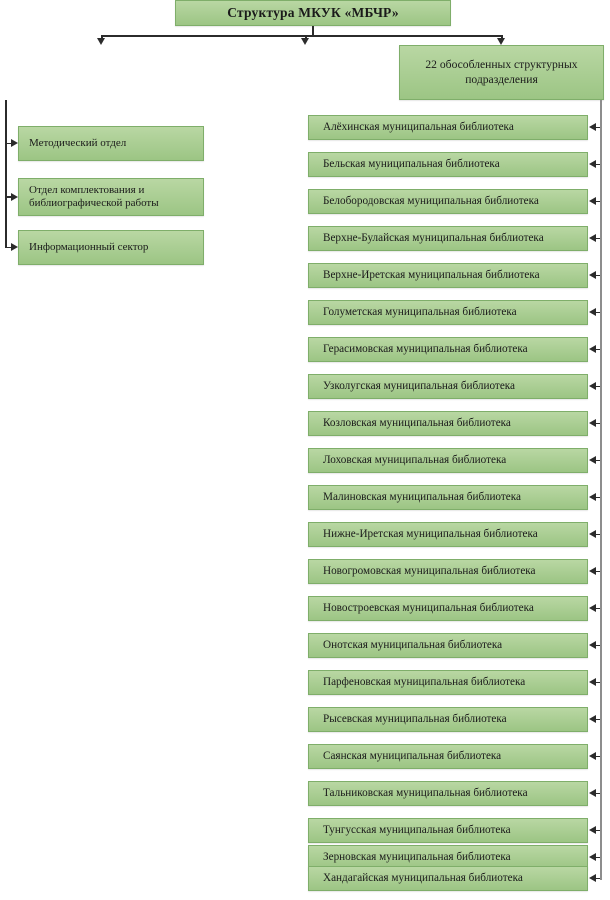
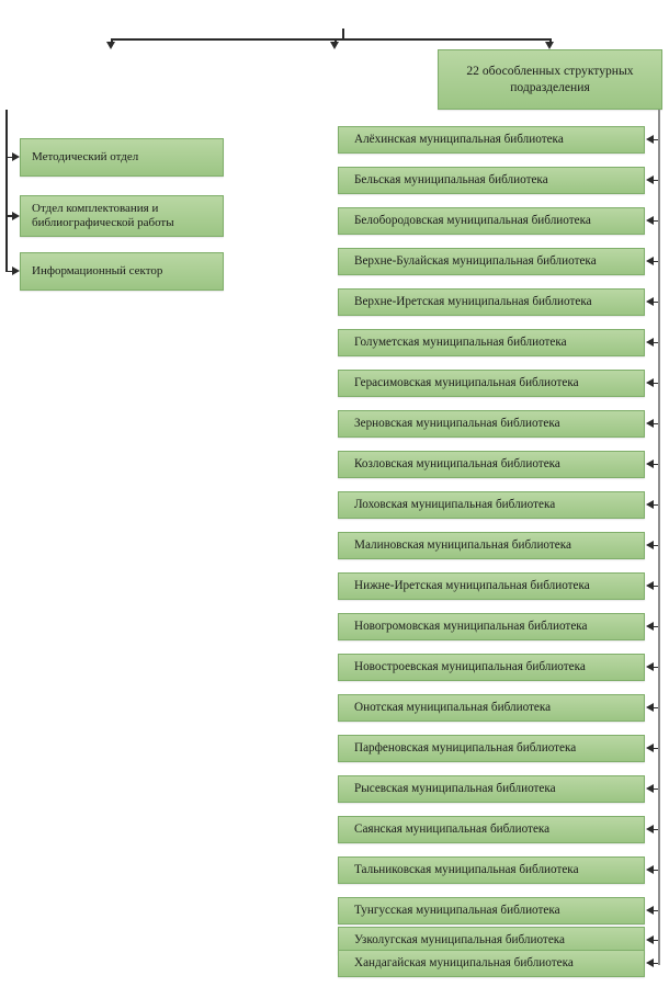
- Структура МКУК «МБЧР»
  22 обособленных структурных подразделения
  Методический отдел
  Отдел комплектования и библиографической работы
  Информационный сектор
  Алёхинская муниципальная библиотека
  Бельская муниципальная библиотека
  Белобородовская муниципальная библиотека
  Верхне-Булайская муниципальная библиотека
  Верхне-Иретская муниципальная библиотека
  Голуметская муниципальная библиотека
  Герасимовская муниципальная библиотека
- Узколугская муниципальная библиотека
+ Зерновская муниципальная библиотека
  Козловская муниципальная библиотека
  Лоховская муниципальная библиотека
  Малиновская муниципальная библиотека
  Нижне-Иретская муниципальная библиотека
  Новогромовская муниципальная библиотека
  Новостроевская муниципальная библиотека
  Онотская муниципальная библиотека
  Парфеновская муниципальная библиотека
  Рысевская муниципальная библиотека
  Саянская муниципальная библиотека
  Тальниковская муниципальная библиотека
  Тунгусская муниципальная библиотека
- Зерновская муниципальная библиотека
+ Узколугская муниципальная библиотека
  Хандагайская муниципальная библиотека
